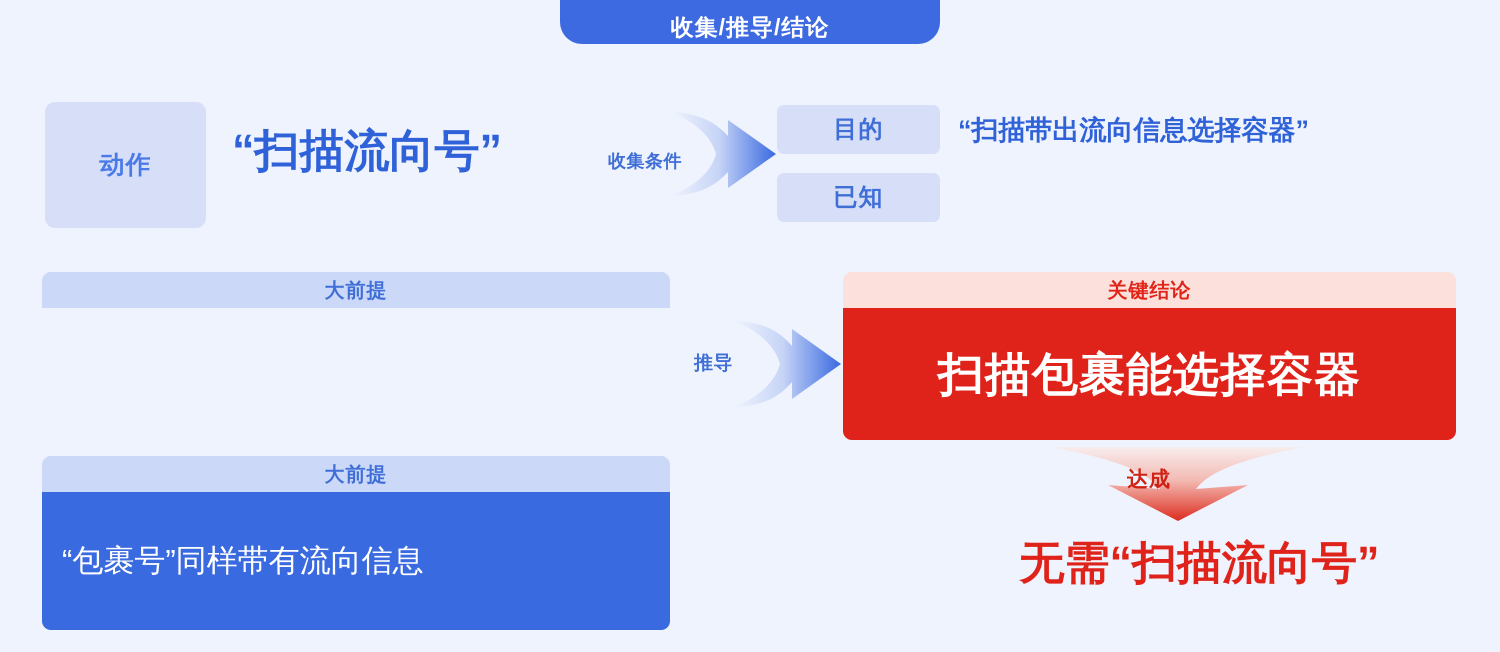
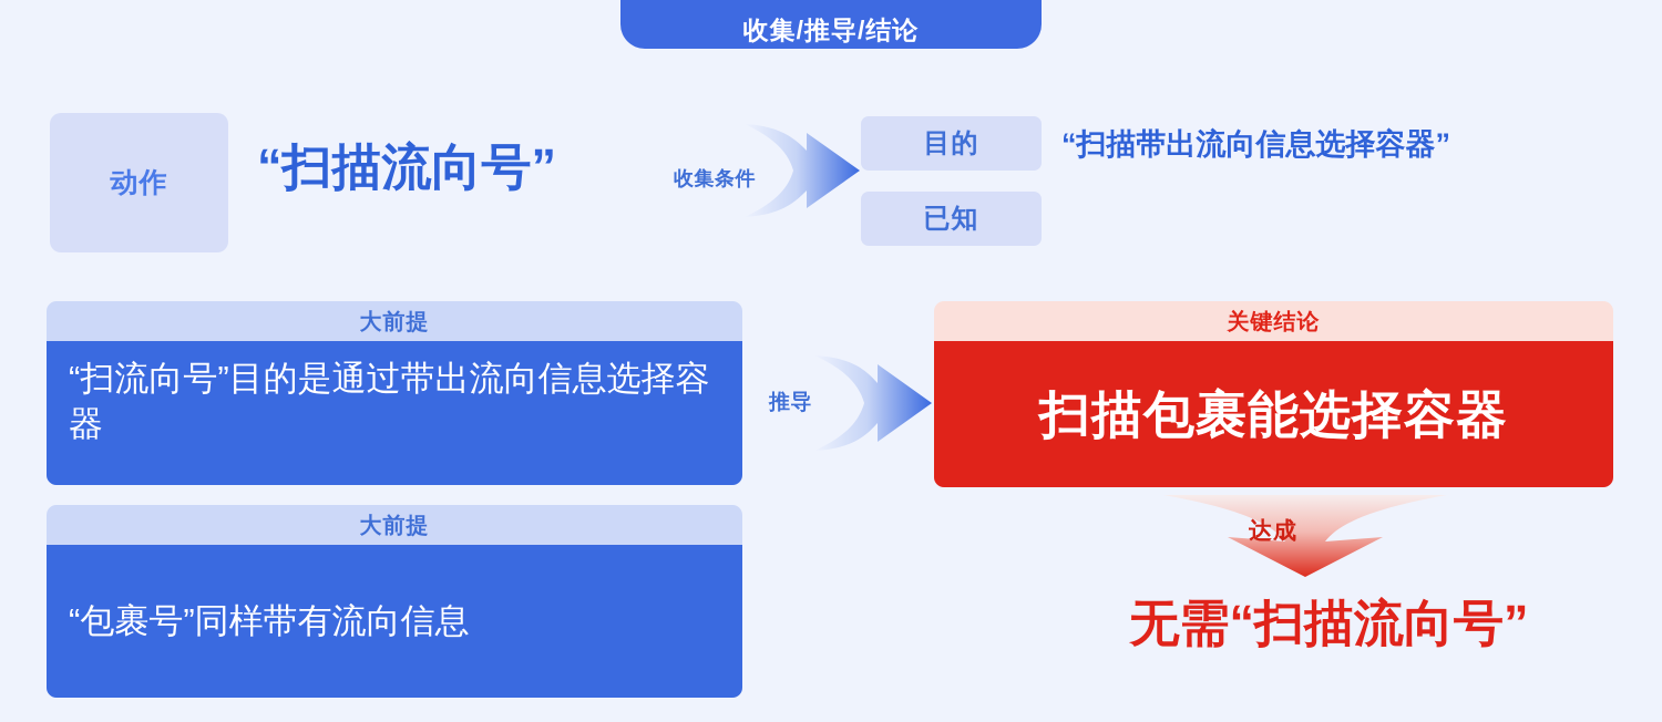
  收集/推导/结论
  动作
  “扫描流向号”
  收集条件
  目的
  已知
  “扫描带出流向信息选择容器”
  大前提
+ “扫流向号”目的是通过带出流向信息选择容器
  大前提
  “包裹号”同样带有流向信息
  推导
  关键结论
  扫描包裹能选择容器
  达成
  无需“扫描流向号”
